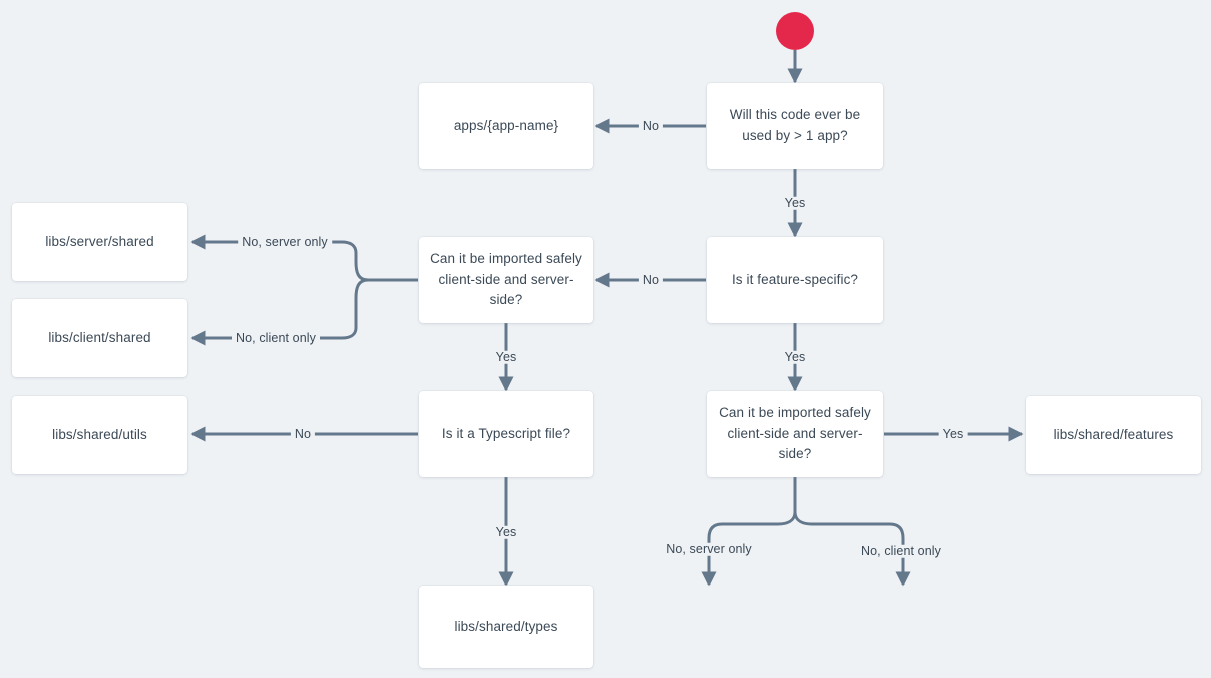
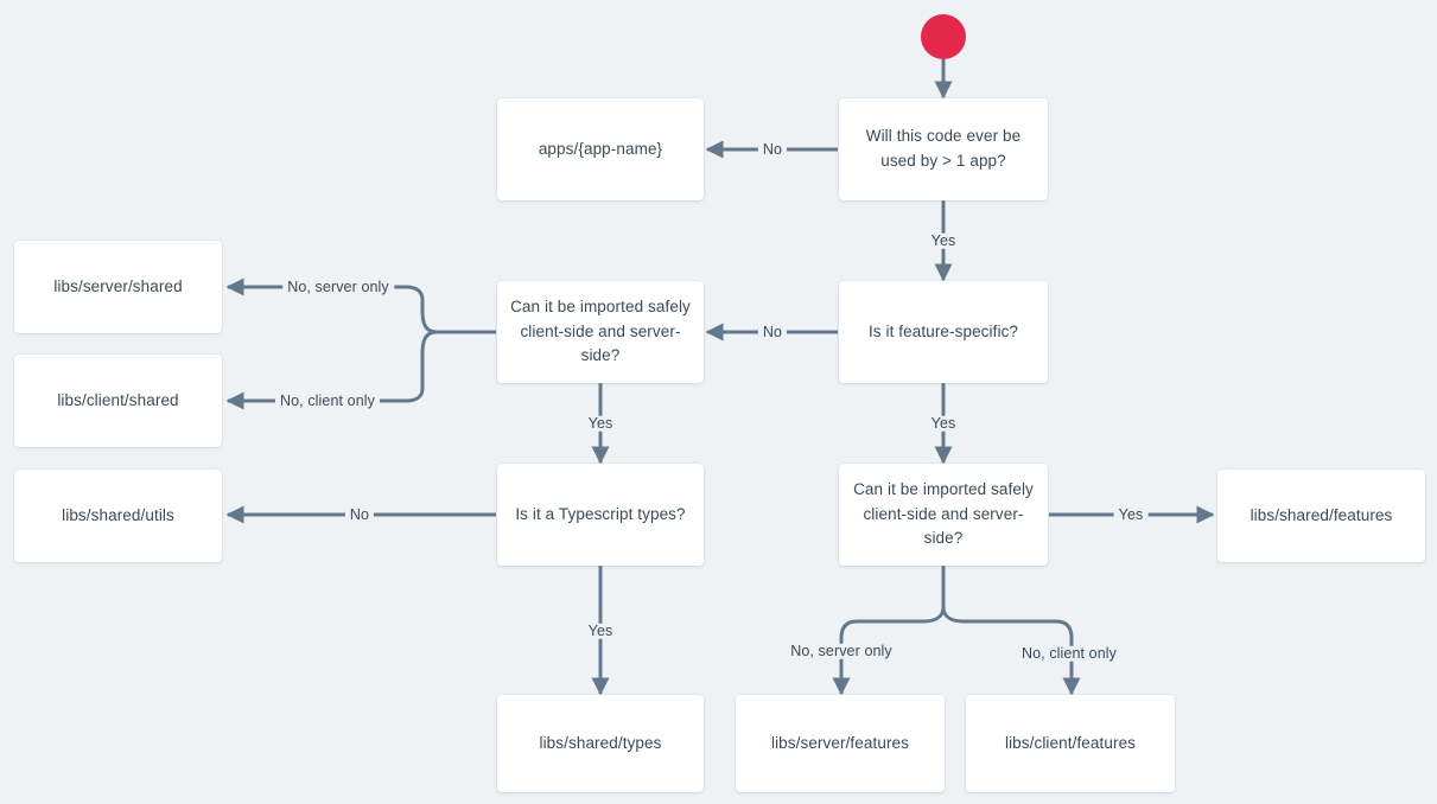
  Will this code ever be used by > 1 app?
  apps/{app-name}
  Is it feature-specific?
  Can it be imported safely client-side and server-side?
  libs/server/shared
  libs/client/shared
- Is it a Typescript file?
+ Is it a Typescript types?
  libs/shared/utils
  Can it be imported safely client-side and server-side?
  libs/shared/features
  libs/shared/types
+ libs/server/features
+ libs/client/features
  No
  Yes
  No
  Yes
  No, server only
  No, client only
  Yes
  No
  Yes
  Yes
  No, server only
  No, client only
